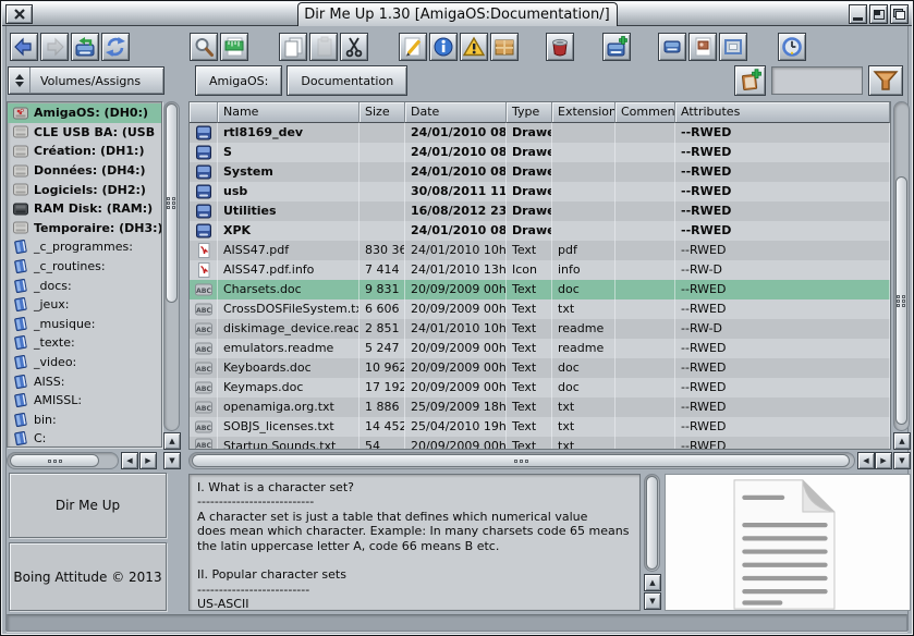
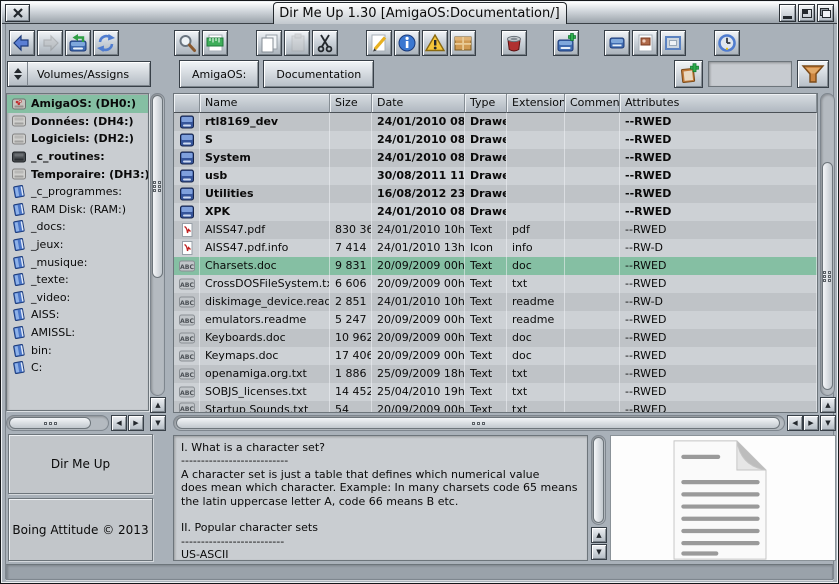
  Dir Me Up 1.30 [AmigaOS:Documentation/]
  Volumes/Assigns
  AmigaOS:
  Documentation
  AmigaOS: (DH0:)
- CLE USB BA: (USB
- Création: (DH1:)
  Données: (DH4:)
  Logiciels: (DH2:)
- RAM Disk: (RAM:)
+ _c_routines:
  Temporaire: (DH3:)
  _c_programmes:
- _c_routines:
+ RAM Disk: (RAM:)
  _docs:
  _jeux:
  _musique:
  _texte:
  _video:
  AISS:
  AMISSL:
  bin:
  C:
  ▲
  ◀
  ▶
  ▼
  Name
  Size
  Date
  Type
  Extension
  Commen
  Attributes
  rtl8169_dev
  24/01/2010 08
  Drawe
  --RWED
  S
  24/01/2010 08
  Drawe
  --RWED
  System
  24/01/2010 08
  Drawe
  --RWED
  usb
  30/08/2011 11
  Drawe
  --RWED
  Utilities
  16/08/2012 23
  Drawe
  --RWED
  XPK
  24/01/2010 08
  Drawe
  --RWED
  AISS47.pdf
  830 36
  24/01/2010 10h
  Text
  pdf
  --RWED
  AISS47.pdf.info
  7 414
  24/01/2010 13h
  Icon
  info
  --RW-D
  Charsets.doc
  9 831
  20/09/2009 00h
  Text
  doc
  --RWED
  CrossDOSFileSystem.tx
  6 606
  20/09/2009 00h
  Text
  txt
  --RWED
  diskimage_device.read
  2 851
  24/01/2010 10h
  Text
  readme
  --RW-D
  emulators.readme
  5 247
  20/09/2009 00h
  Text
  readme
  --RWED
  Keyboards.doc
  10 962
  20/09/2009 00h
  Text
  doc
  --RWED
  Keymaps.doc
- 17 192
+ 17 406
  20/09/2009 00h
  Text
  doc
  --RWED
  openamiga.org.txt
  1 886
  25/09/2009 18h
  Text
  txt
  --RWED
  SOBJS_licenses.txt
  14 452
  25/04/2010 19h
  Text
  txt
  --RWED
  Startup Sounds.txt
  54
  20/09/2009 00h
  Text
  txt
  --RWED
  ▲
  ◀
  ▶
  ▼
  Dir Me Up
  Boing Attitude © 2013
  I. What is a character set?
  ---------------------------
  A character set is just a table that defines which numerical value
  does mean which character. Example: In many charsets code 65 means
  the latin uppercase letter A, code 66 means B etc.
  II. Popular character sets
  --------------------------
  US-ASCII
  ▲
  ▼
